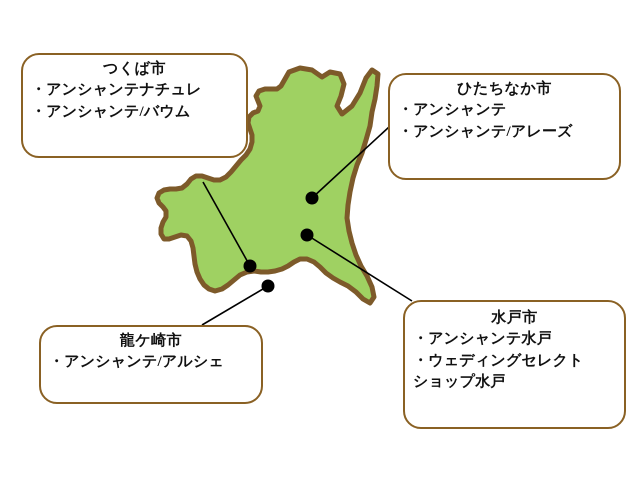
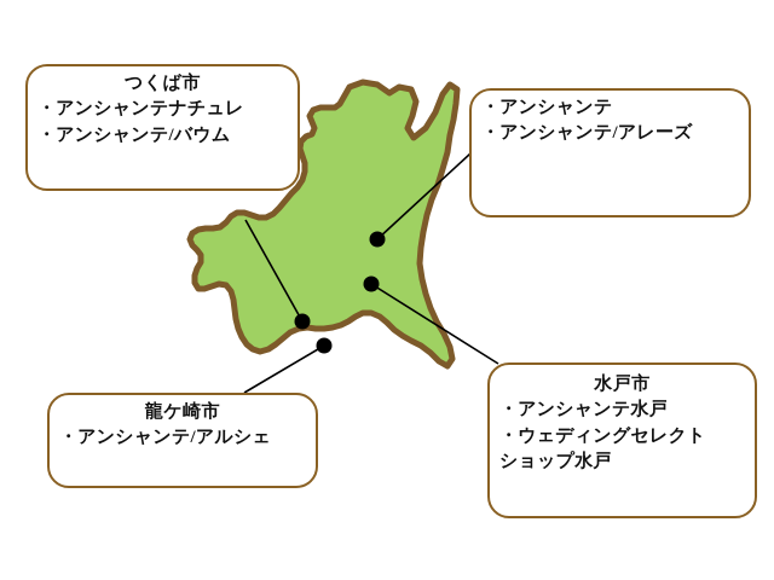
  つくば市
  ・アンシャンテナチュレ
  ・アンシャンテ/バウム
- ひたちなか市
  ・アンシャンテ
  ・アンシャンテ/アレーズ
  龍ケ崎市
  ・アンシャンテ/アルシェ
  水戸市
  ・アンシャンテ水戸
  ・ウェディングセレクト
  ショップ水戸
